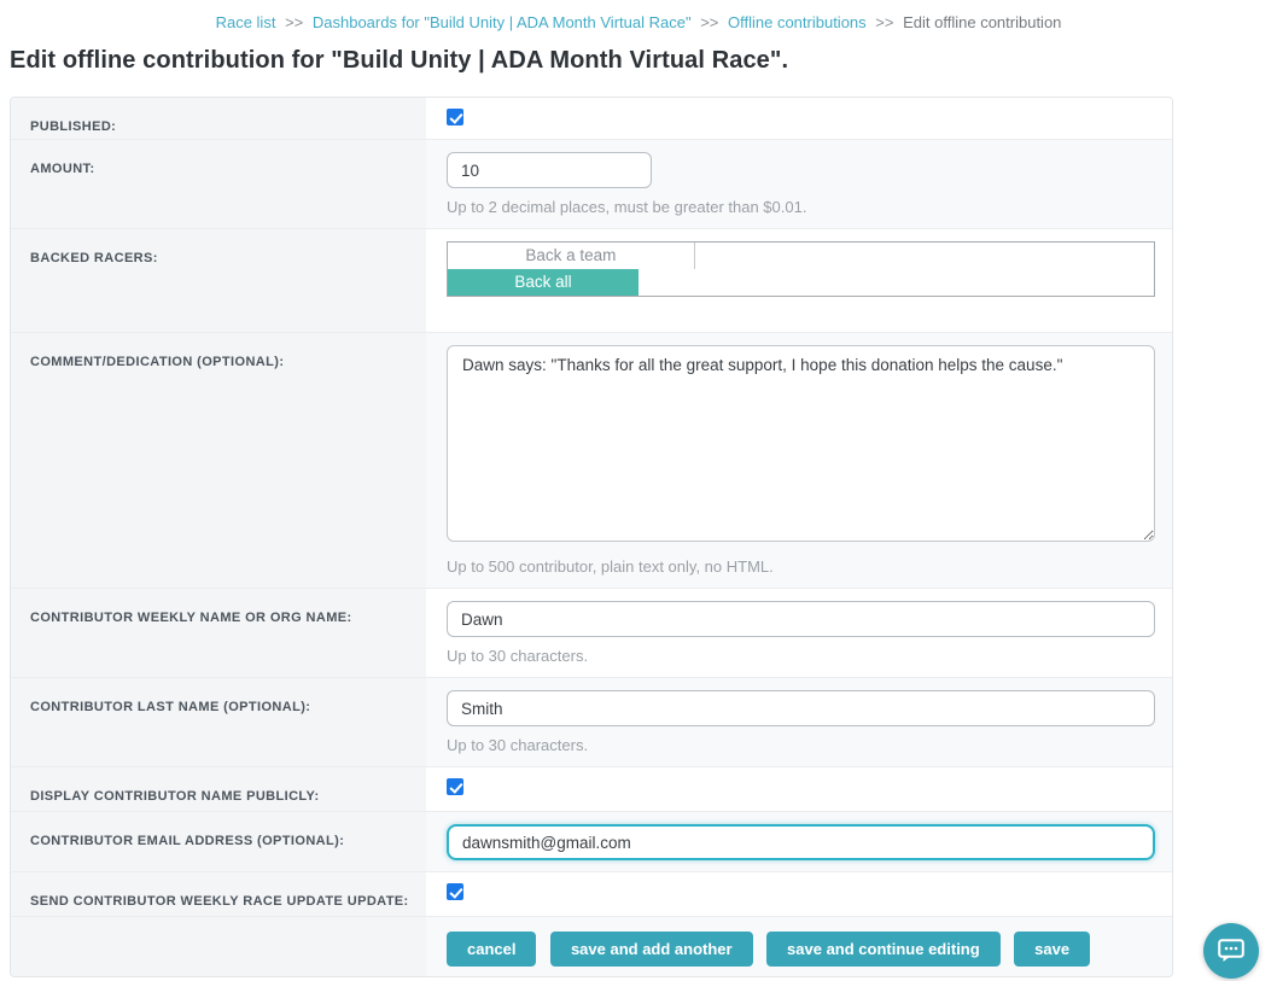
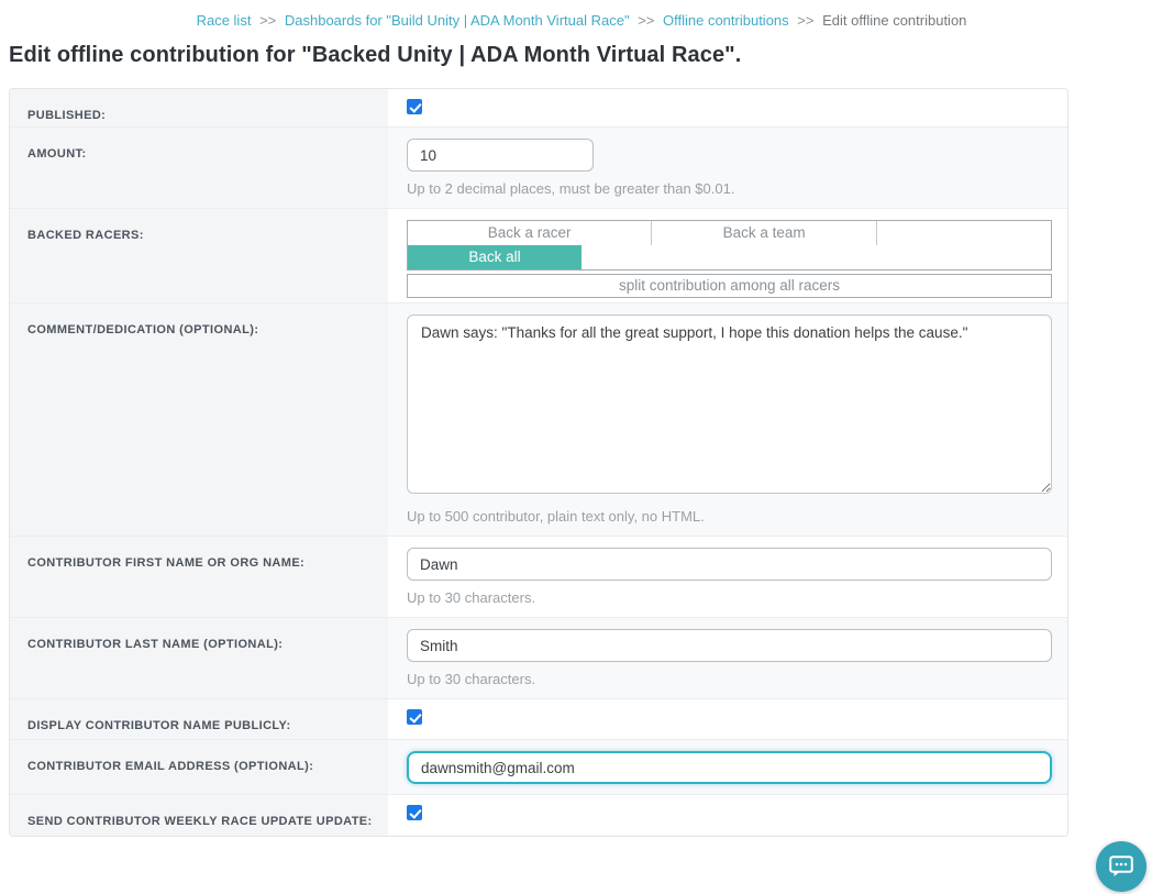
  Race list >> Dashboards for "Build Unity | ADA Month Virtual Race" >> Offline contributions >> Edit offline contribution
- Edit offline contribution for "Build Unity | ADA Month Virtual Race".
+ Edit offline contribution for "Backed Unity | ADA Month Virtual Race".
  PUBLISHED:
  AMOUNT:
  10
  Up to 2 decimal places, must be greater than $0.01.
  BACKED RACERS:
+ Back a racer
  Back a team
  Back all
+ split contribution among all racers
  COMMENT/DEDICATION (OPTIONAL):
  Dawn says: "Thanks for all the great support, I hope this donation helps the cause."
  Up to 500 contributor, plain text only, no HTML.
- CONTRIBUTOR WEEKLY NAME OR ORG NAME:
+ CONTRIBUTOR FIRST NAME OR ORG NAME:
  Dawn
  Up to 30 characters.
  CONTRIBUTOR LAST NAME (OPTIONAL):
  Smith
  Up to 30 characters.
  DISPLAY CONTRIBUTOR NAME PUBLICLY:
  CONTRIBUTOR EMAIL ADDRESS (OPTIONAL):
  dawnsmith@gmail.com
  SEND CONTRIBUTOR WEEKLY RACE UPDATE UPDATE:
- cancel save and add another save and continue editing save
